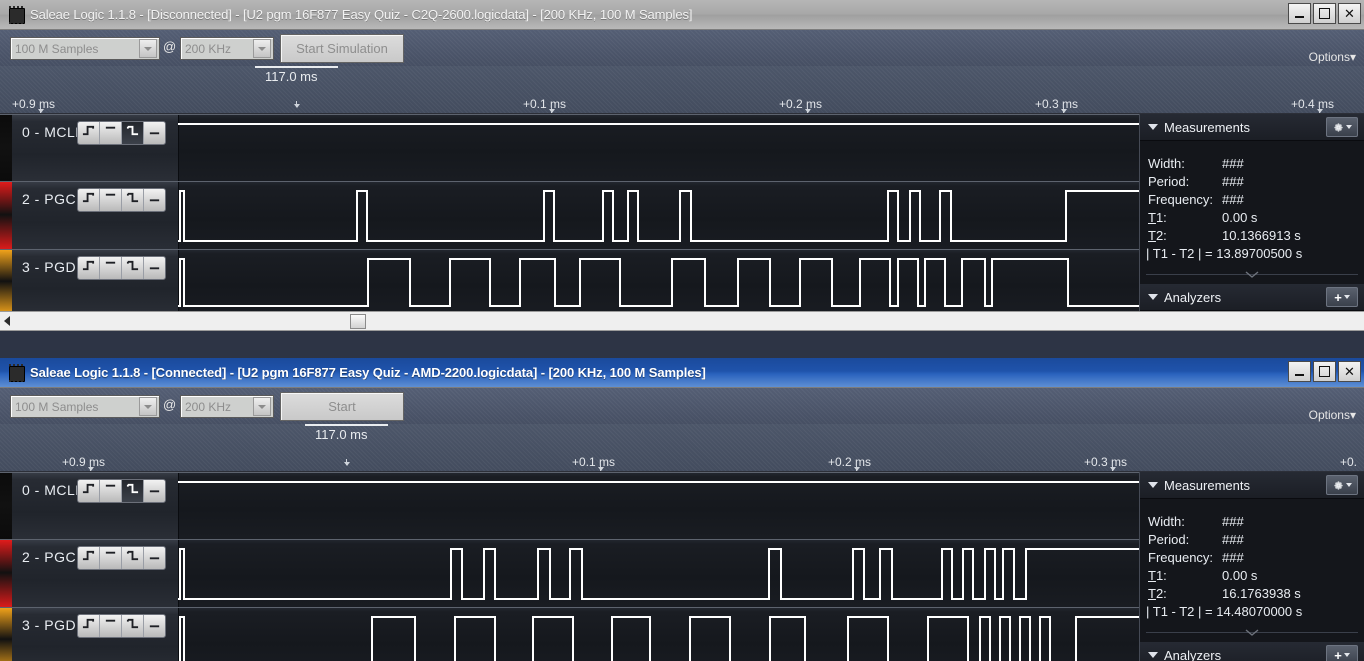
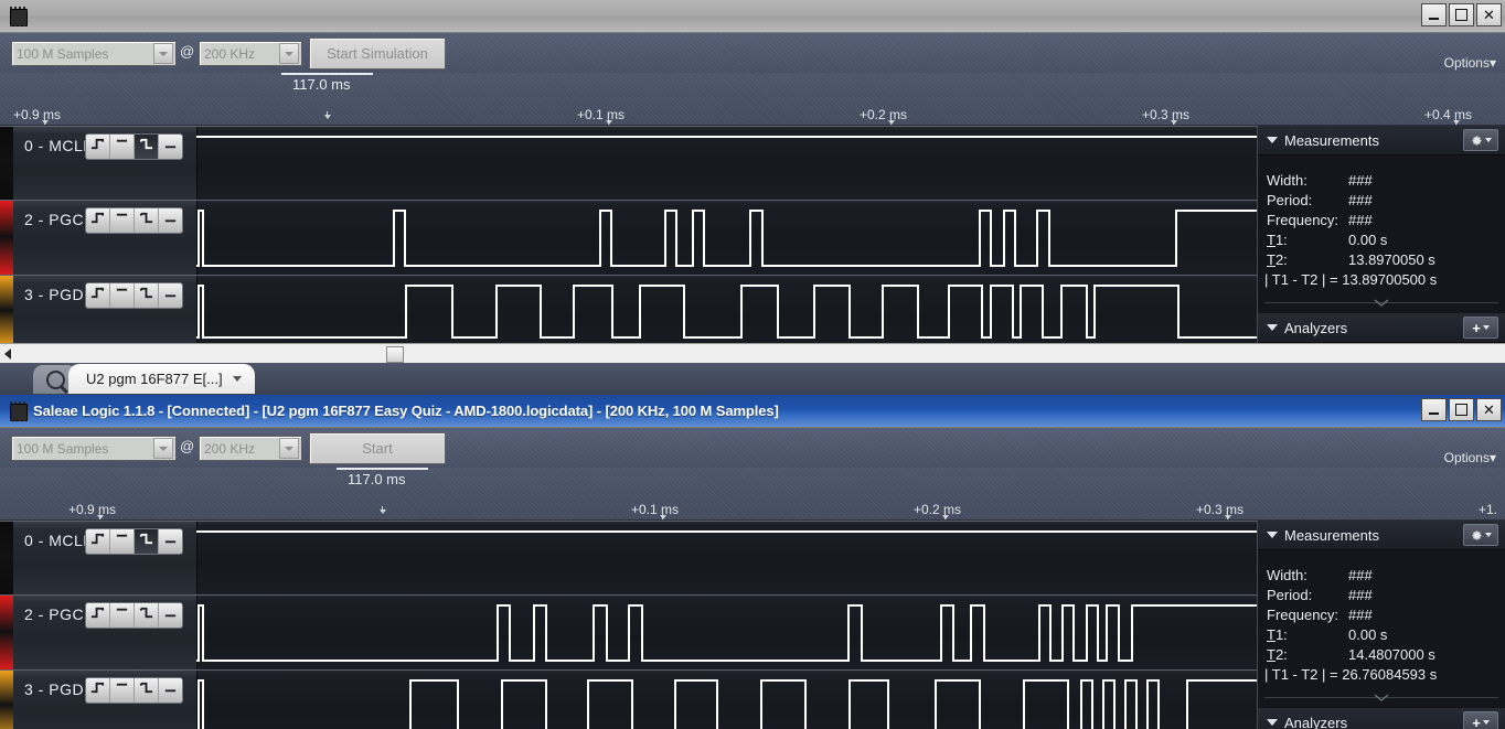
- Saleae Logic 1.1.8 - [Disconnected] - [U2 pgm 16F877 Easy Quiz - C2Q-2600.logicdata] - [200 KHz, 100 M Samples]
  ✕
  100 M Samples
  @
  200 KHz
  Start Simulation
  Options▾
  117.0 ms
  +0.9 ms
  +0.1 ms
  +0.2 ms
  +0.3 ms
  +0.4 ms
  0 - MCL
  2 - PGC
  3 - PGD
  Measurements
  Width:
  ###
  Period:
  ###
  Frequency:
  ###
  T1:
  0.00 s
  T2:
- 10.1366913 s
+ 13.8970050 s
  | T1 - T2 | = 13.89700500 s
  Analyzers
  +
+ U2 pgm 16F877 E[...]
- Saleae Logic 1.1.8 - [Connected] - [U2 pgm 16F877 Easy Quiz - AMD-2200.logicdata] - [200 KHz, 100 M Samples]
+ Saleae Logic 1.1.8 - [Connected] - [U2 pgm 16F877 Easy Quiz - AMD-1800.logicdata] - [200 KHz, 100 M Samples]
  ✕
  100 M Samples
  @
  200 KHz
  Start
  Options▾
  117.0 ms
  +0.9 ms
  +0.1 ms
  +0.2 ms
  +0.3 ms
- +0.
+ +1.
  0 - MCL
  2 - PGC
  3 - PGD
  Measurements
  Width:
  ###
  Period:
  ###
  Frequency:
  ###
  T1:
  0.00 s
  T2:
- 16.1763938 s
+ 14.4807000 s
- | T1 - T2 | = 14.48070000 s
+ | T1 - T2 | = 26.76084593 s
  Analyzers
  +
